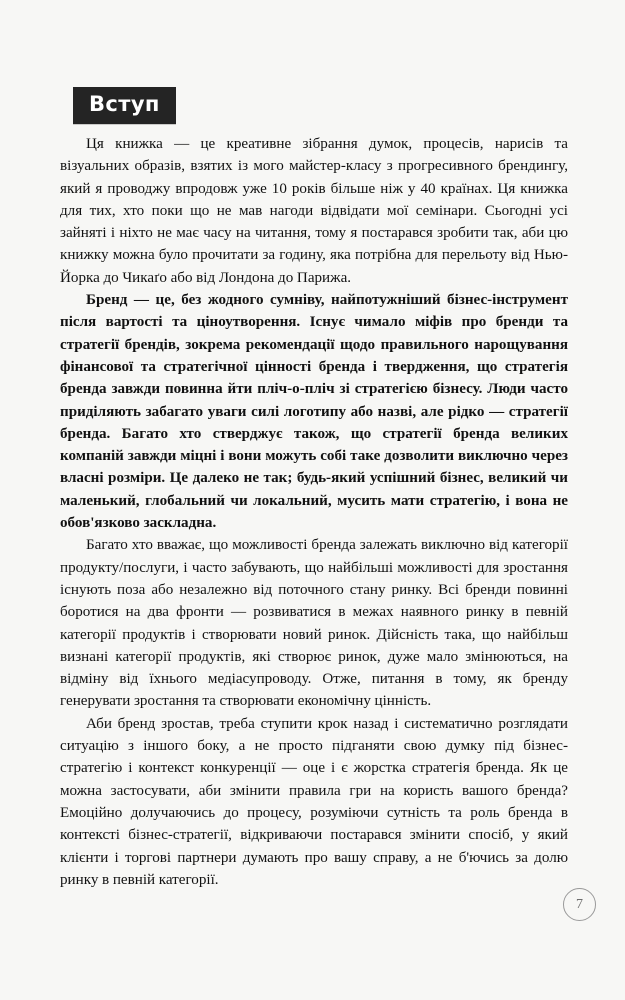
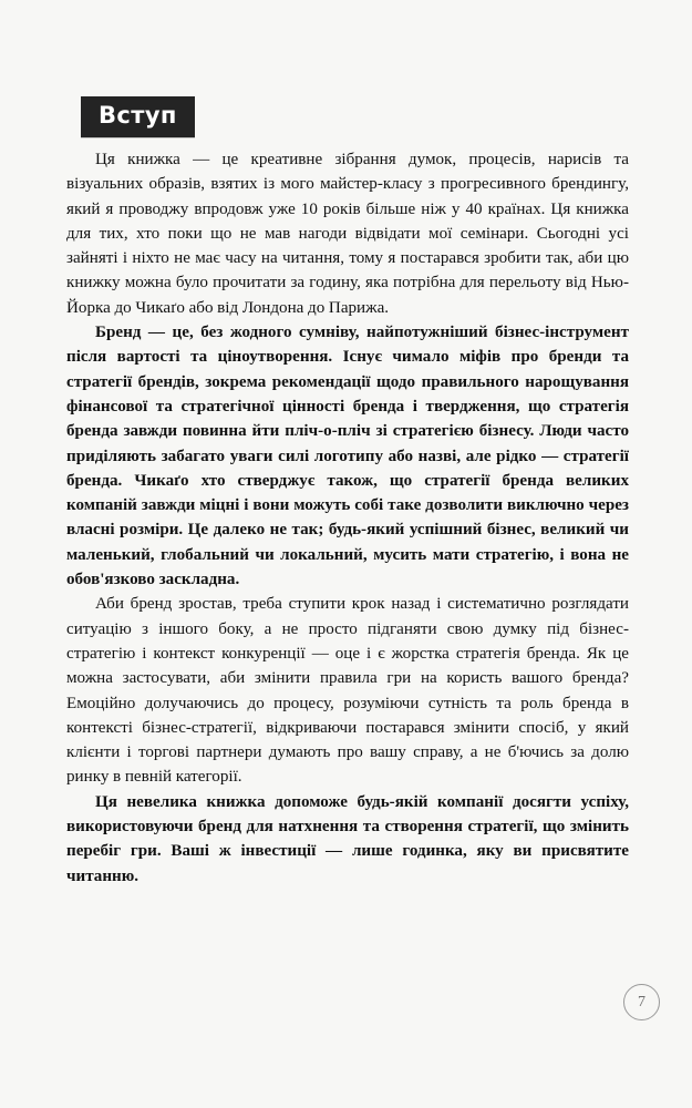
  Вступ
  Ця книжка — це креативне зібрання думок, процесів, нарисів та візуальних образів, взятих із мого майстер-класу з прогресивного брендингу, який я проводжу впродовж уже 10 років більше ніж у 40 країнах. Ця книжка для тих, хто поки що не мав нагоди відвідати мої семінари. Сьогодні усі зайняті і ніхто не має часу на читання, тому я постарався зробити так, аби цю книжку можна було прочитати за годину, яка потрібна для перельоту від Нью-Йорка до Чикаґо або від Лондона до Парижа.
- Бренд — це, без жодного сумніву, найпотужніший бізнес-інструмент після вартості та ціноутворення. Існує чимало міфів про бренди та стратегії брендів, зокрема рекомендації щодо правильного нарощування фінансової та стратегічної цінності бренда і твердження, що стратегія бренда завжди повинна йти пліч-о-пліч зі стратегією бізнесу. Люди часто приділяють забагато уваги силі логотипу або назві, але рідко — стратегії бренда. Багато хто стверджує також, що стратегії бренда великих компаній завжди міцні і вони можуть собі таке дозволити виключно через власні розміри. Це далеко не так; будь-який успішний бізнес, великий чи маленький, глобальний чи локальний, мусить мати стратегію, і вона не обов'язково заскладна.
+ Бренд — це, без жодного сумніву, найпотужніший бізнес-інструмент після вартості та ціноутворення. Існує чимало міфів про бренди та стратегії брендів, зокрема рекомендації щодо правильного нарощування фінансової та стратегічної цінності бренда і твердження, що стратегія бренда завжди повинна йти пліч-о-пліч зі стратегією бізнесу. Люди часто приділяють забагато уваги силі логотипу або назві, але рідко — стратегії бренда. Чикаґо хто стверджує також, що стратегії бренда великих компаній завжди міцні і вони можуть собі таке дозволити виключно через власні розміри. Це далеко не так; будь-який успішний бізнес, великий чи маленький, глобальний чи локальний, мусить мати стратегію, і вона не обов'язково заскладна.
- Багато хто вважає, що можливості бренда залежать виключно від категорії продукту/послуги, і часто забувають, що найбільші можливості для зростання існують поза або незалежно від поточного стану ринку. Всі бренди повинні боротися на два фронти — розвиватися в межах наявного ринку в певній категорії продуктів і створювати новий ринок. Дійсність така, що найбільш визнані категорії продуктів, які створює ринок, дуже мало змінюються, на відміну від їхнього медіасупроводу. Отже, питання в тому, як бренду генерувати зростання та створювати економічну цінність.
  Аби бренд зростав, треба ступити крок назад і систематично розглядати ситуацію з іншого боку, а не просто підганяти свою думку під бізнес-стратегію і контекст конкуренції — оце і є жорстка стратегія бренда. Як це можна застосувати, аби змінити правила гри на користь вашого бренда? Емоційно долучаючись до процесу, розуміючи сутність та роль бренда в контексті бізнес-стратегії, відкриваючи постарався змінити спосіб, у який клієнти і торгові партнери думають про вашу справу, а не б'ючись за долю ринку в певній категорії.
+ Ця невелика книжка допоможе будь-якій компанії досягти успіху, використовуючи бренд для натхнення та створення стратегії, що змінить перебіг гри. Ваші ж інвестиції — лише годинка, яку ви присвятите читанню.
  7
